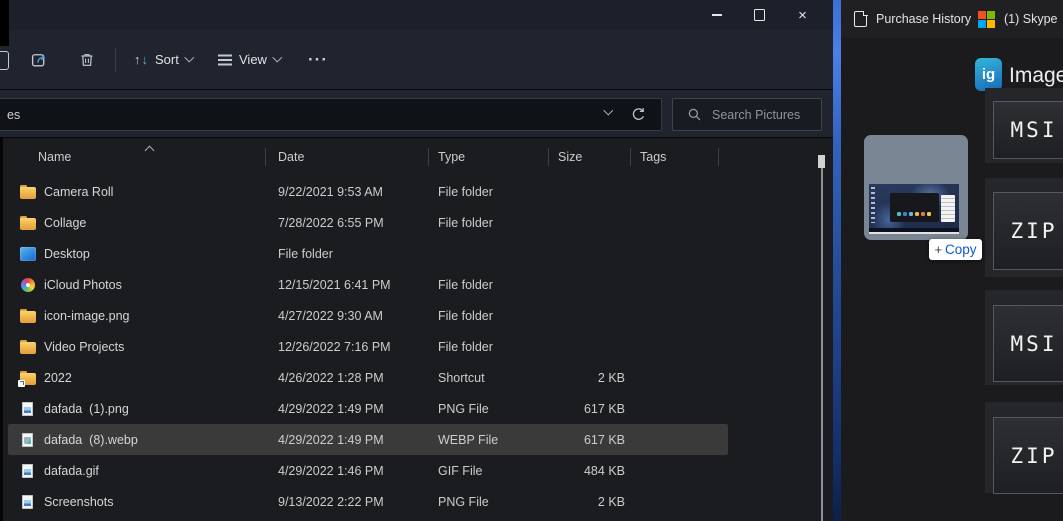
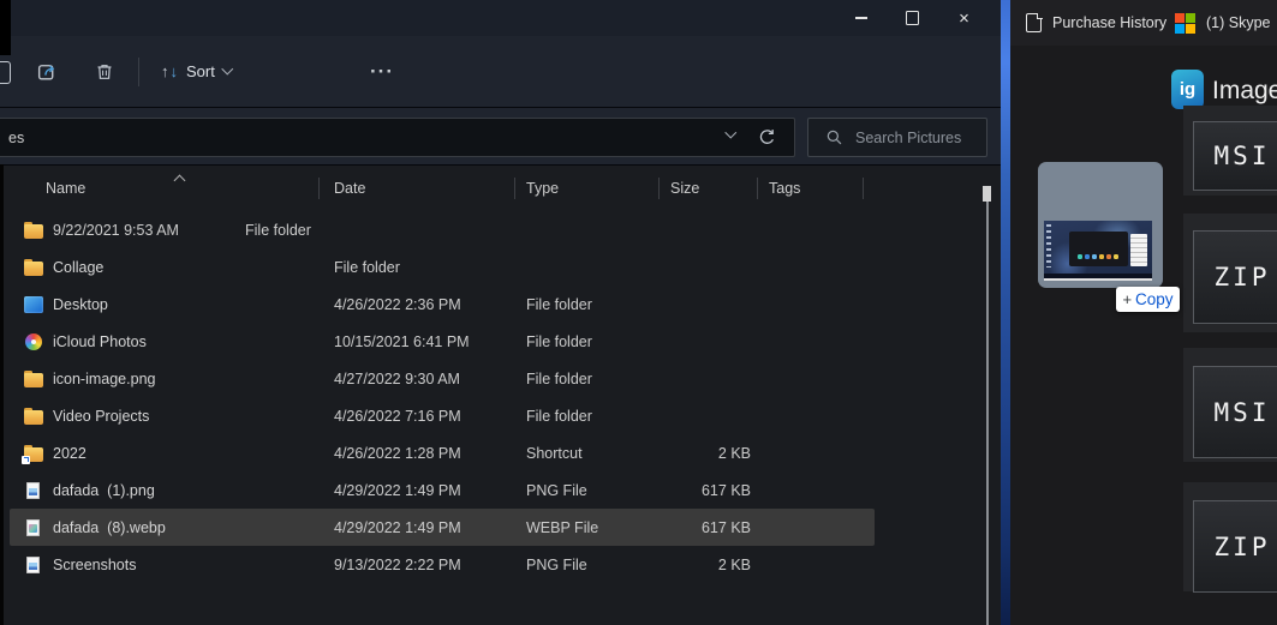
  ×
  ↑
  ↓
  Sort
- View
  ···
  es
  Search Pictures
  Name
  Date
  Type
  Size
  Tags
- Camera Roll
  9/22/2021 9:53 AM
  File folder
  Collage
- 7/28/2022 6:55 PM
  File folder
  Desktop
+ 4/26/2022 2:36 PM
  File folder
  iCloud Photos
- 12/15/2021 6:41 PM
+ 10/15/2021 6:41 PM
  File folder
  icon-image.png
  4/27/2022 9:30 AM
  File folder
  Video Projects
- 12/26/2022 7:16 PM
+ 4/26/2022 7:16 PM
  File folder
  2022
  4/26/2022 1:28 PM
  Shortcut
  2 KB
  dafada (1).png
  4/29/2022 1:49 PM
  PNG File
  617 KB
  dafada (8).webp
  4/29/2022 1:49 PM
  WEBP File
  617 KB
- dafada.gif
- 4/29/2022 1:46 PM
- GIF File
- 484 KB
  Screenshots
  9/13/2022 2:22 PM
  PNG File
  2 KB
  Purchase History
  (1) Skype
  ig
  Image
  MSI
  ZIP
  MSI
  ZIP
  +
  Copy
